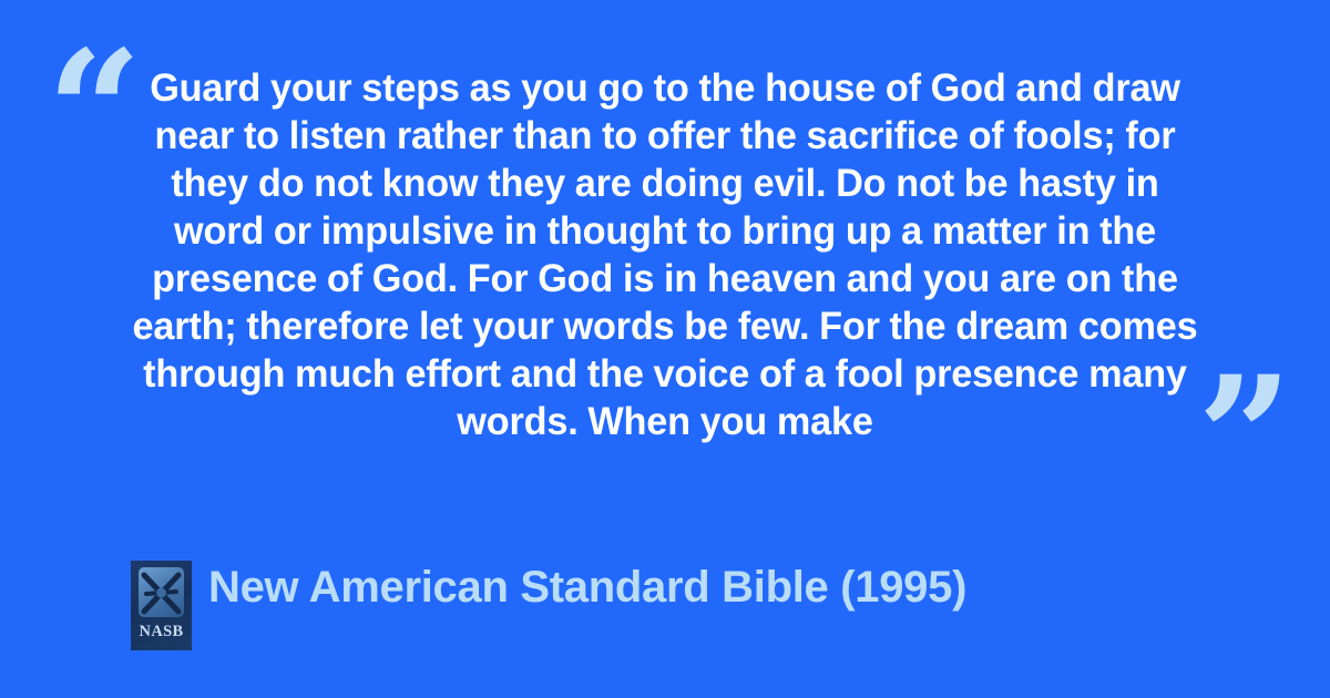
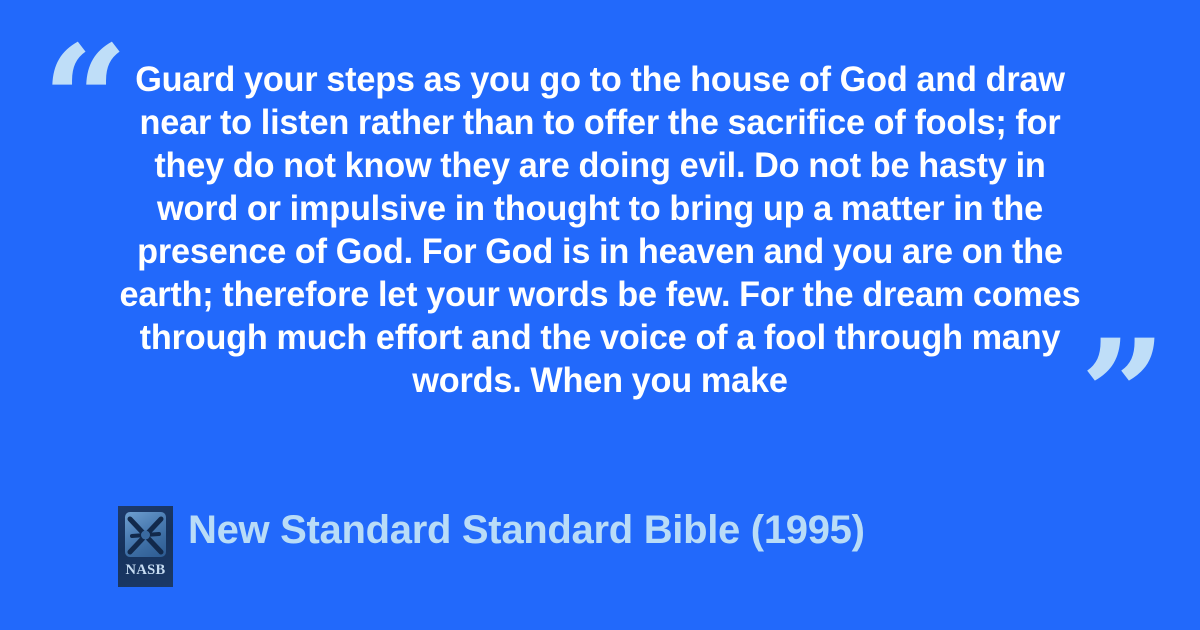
  “
- Guard your steps as you go to the house of God and draw near to listen rather than to offer the sacrifice of fools; for they do not know they are doing evil. Do not be hasty in word or impulsive in thought to bring up a matter in the presence of God. For God is in heaven and you are on the earth; therefore let your words be few. For the dream comes through much effort and the voice of a fool presence many words. When you make
+ Guard your steps as you go to the house of God and draw near to listen rather than to offer the sacrifice of fools; for they do not know they are doing evil. Do not be hasty in word or impulsive in thought to bring up a matter in the presence of God. For God is in heaven and you are on the earth; therefore let your words be few. For the dream comes through much effort and the voice of a fool through many words. When you make
  ”
  NASB
- New American Standard Bible (1995)
+ New Standard Standard Bible (1995)
